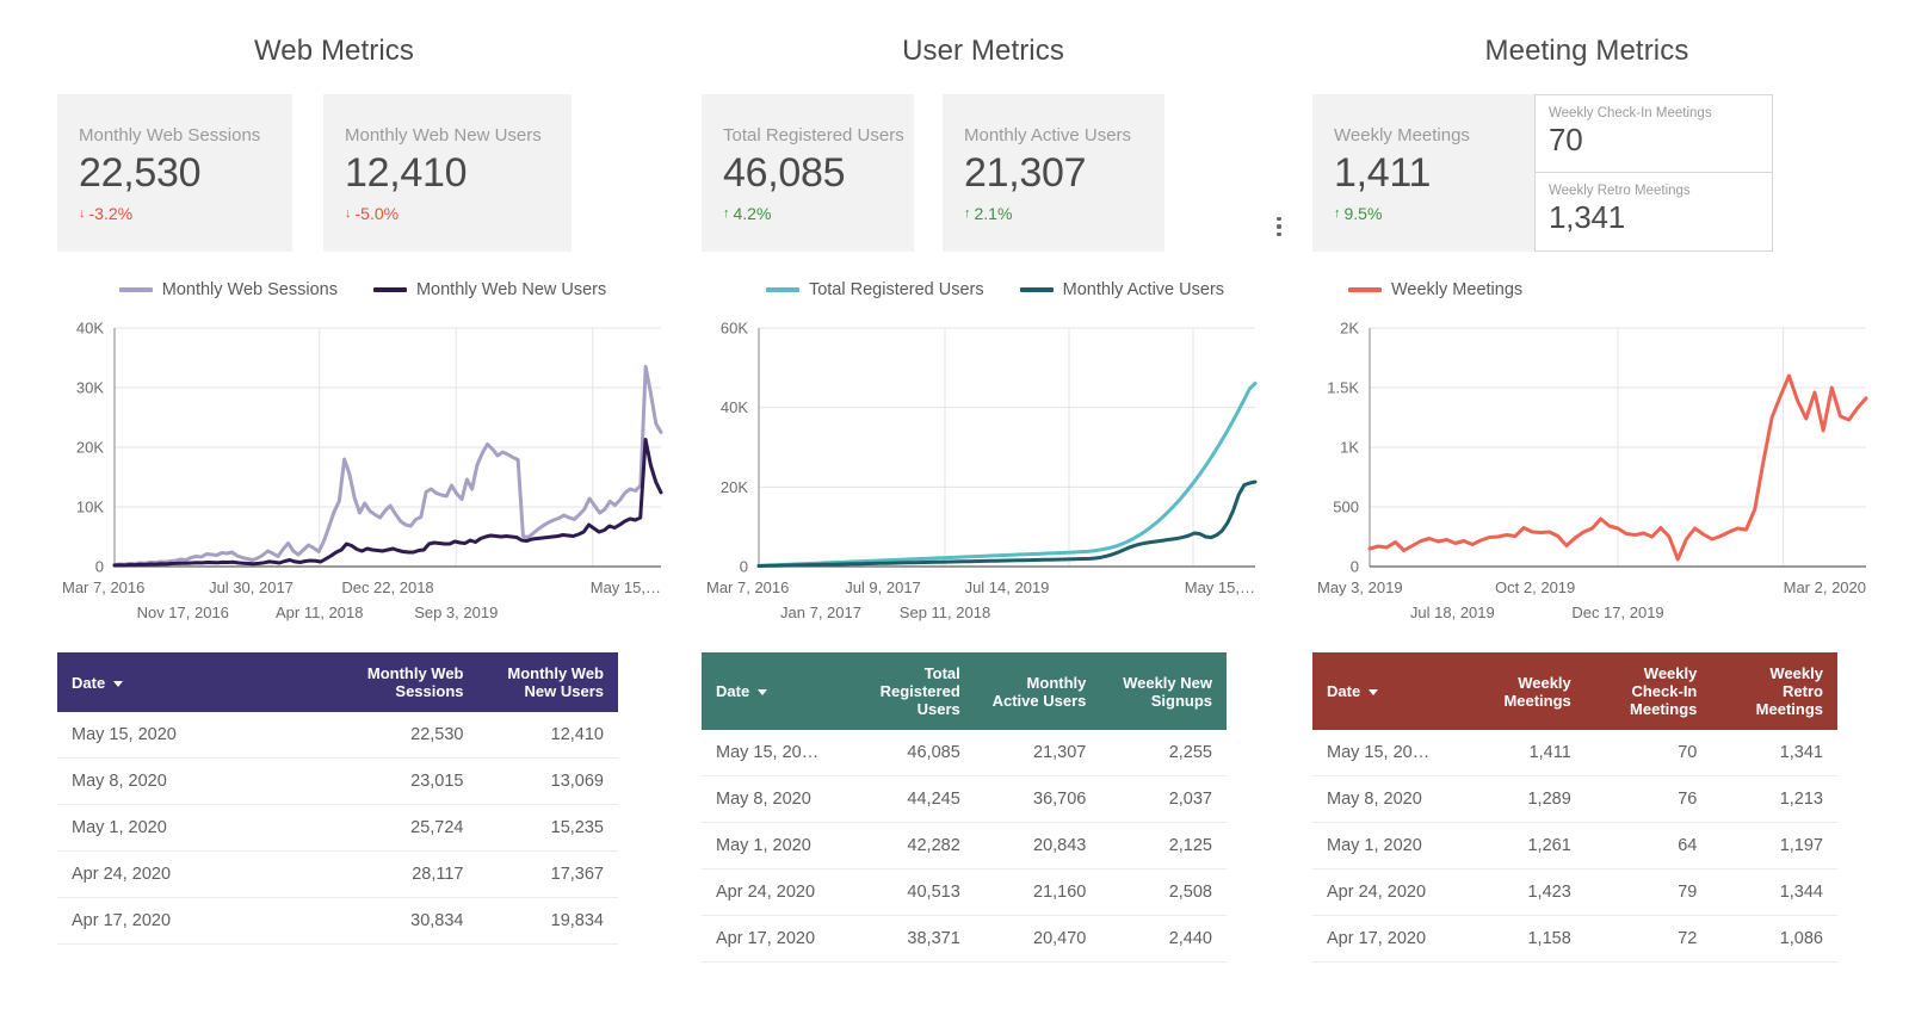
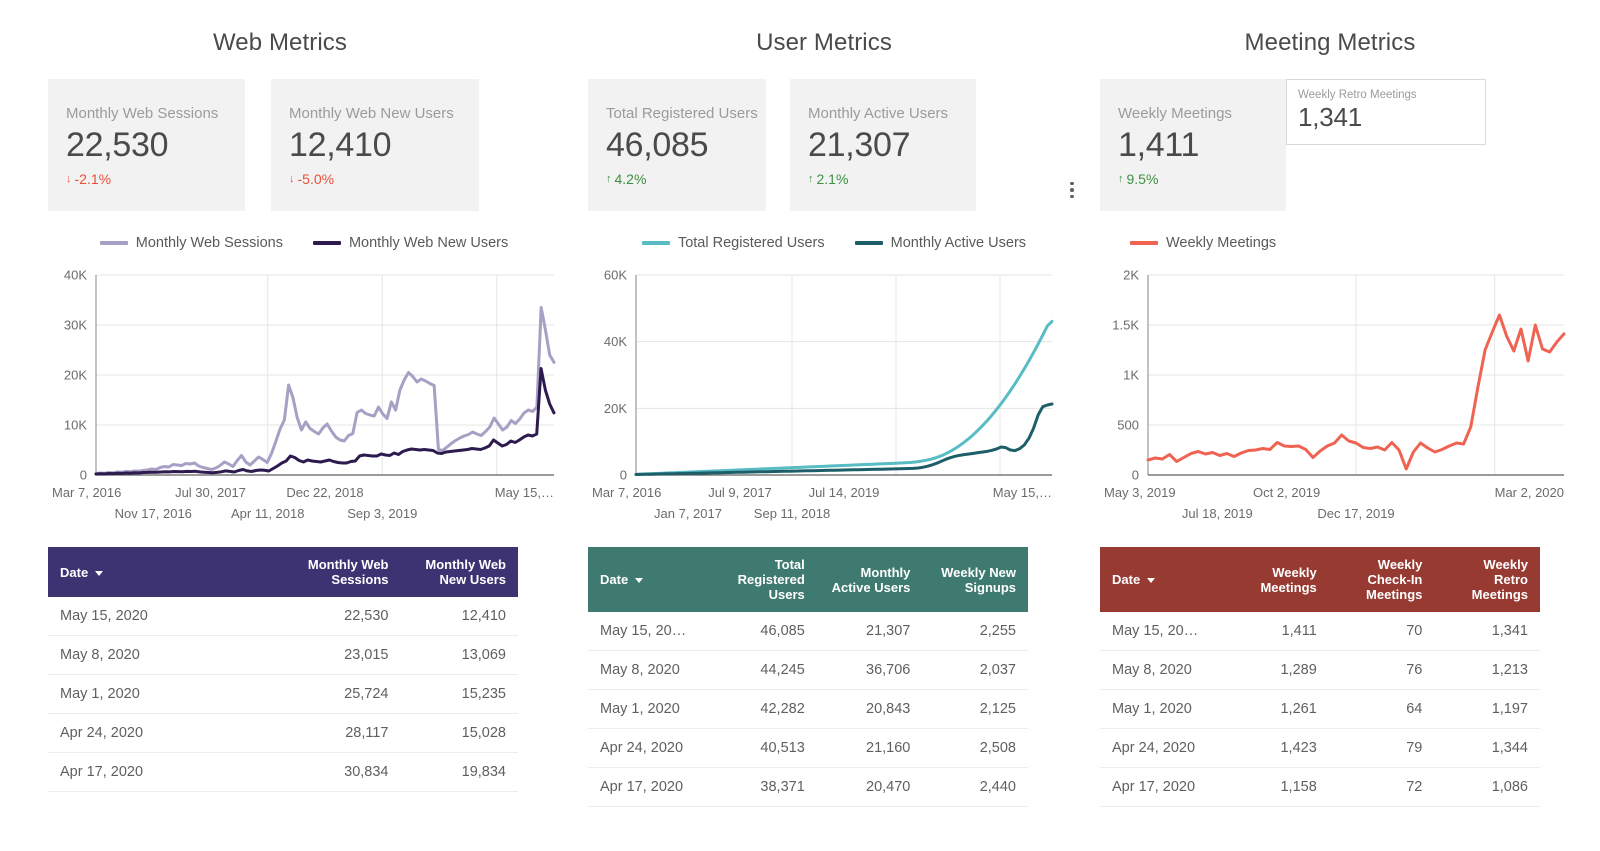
  Web Metrics
  Monthly Web Sessions
  22,530
  ↓
- -3.2%
+ -2.1%
  Monthly Web New Users
  12,410
  ↓
  -5.0%
  Monthly Web Sessions
  Monthly Web New Users
  0
  10K
  20K
  30K
  40K
  Mar 7, 2016
  Jul 30, 2017
  Dec 22, 2018
  May 15,…
  Nov 17, 2016
  Apr 11, 2018
  Sep 3, 2019
  Date	Monthly Web Sessions	Monthly Web New Users
  May 15, 2020	22,530	12,410
  May 8, 2020	23,015	13,069
  May 1, 2020	25,724	15,235
- Apr 24, 2020	28,117	17,367
+ Apr 24, 2020	28,117	15,028
  Apr 17, 2020	30,834	19,834
  User Metrics
  Total Registered Users
  46,085
  ↑
  4.2%
  Monthly Active Users
  21,307
  ↑
  2.1%
  Total Registered Users
  Monthly Active Users
  0
  20K
  40K
  60K
  Mar 7, 2016
  Jul 9, 2017
  Jul 14, 2019
  May 15,…
  Jan 7, 2017
  Sep 11, 2018
  Date	Total Registered Users	Monthly Active Users	Weekly New Signups
  May 15, 20…	46,085	21,307	2,255
  May 8, 2020	44,245	36,706	2,037
  May 1, 2020	42,282	20,843	2,125
  Apr 24, 2020	40,513	21,160	2,508
  Apr 17, 2020	38,371	20,470	2,440
  Meeting Metrics
  Weekly Meetings
  1,411
  ↑
  9.5%
- Weekly Check-In Meetings
- 70
  Weekly Retro Meetings
  1,341
  Weekly Meetings
  0
  500
  1K
  1.5K
  2K
  May 3, 2019
  Oct 2, 2019
  Mar 2, 2020
  Jul 18, 2019
  Dec 17, 2019
  Date	Weekly Meetings	Weekly Check-In Meetings	Weekly Retro Meetings
  May 15, 20…	1,411	70	1,341
  May 8, 2020	1,289	76	1,213
  May 1, 2020	1,261	64	1,197
  Apr 24, 2020	1,423	79	1,344
  Apr 17, 2020	1,158	72	1,086
